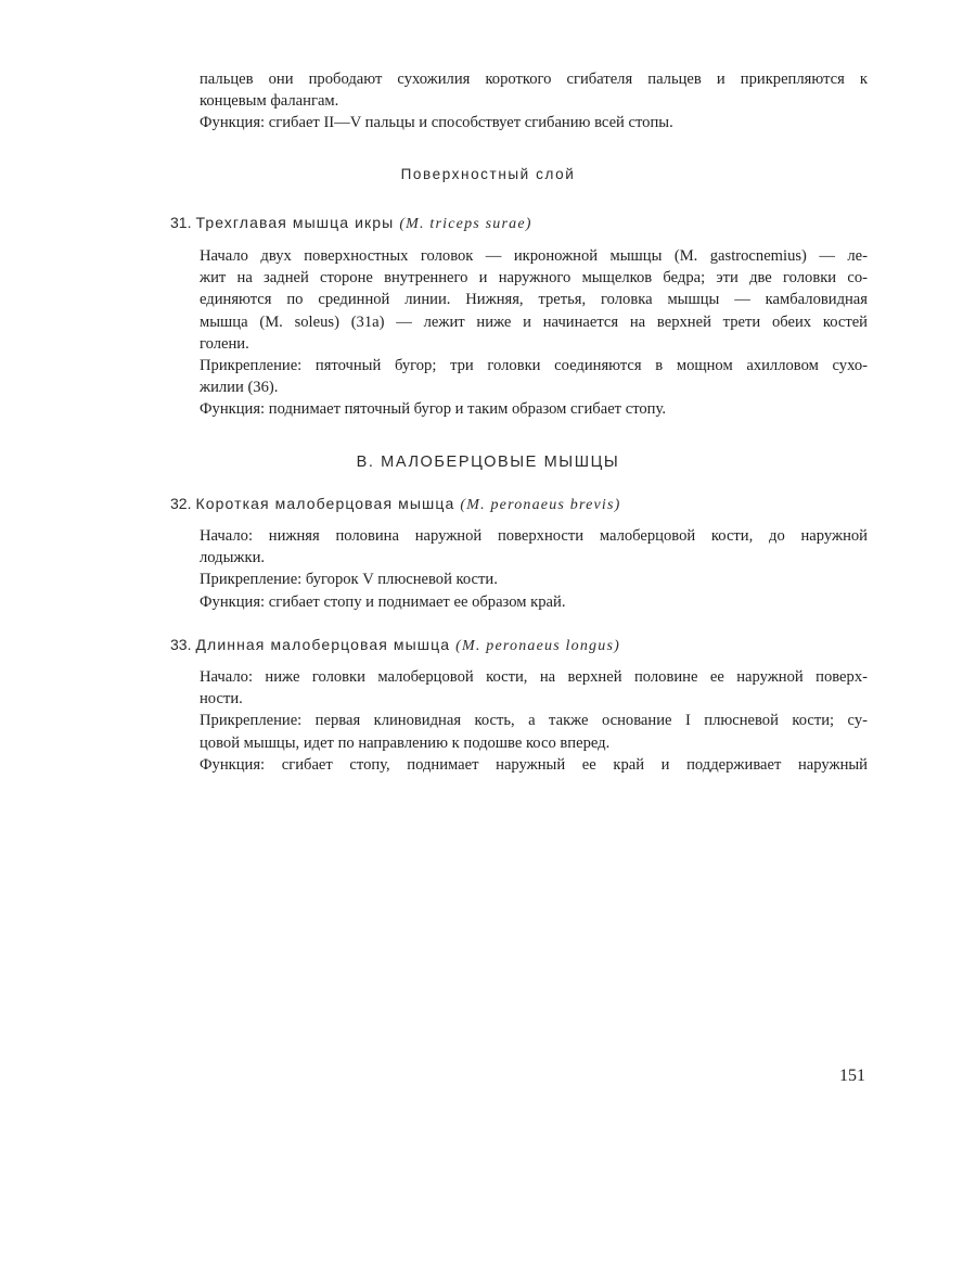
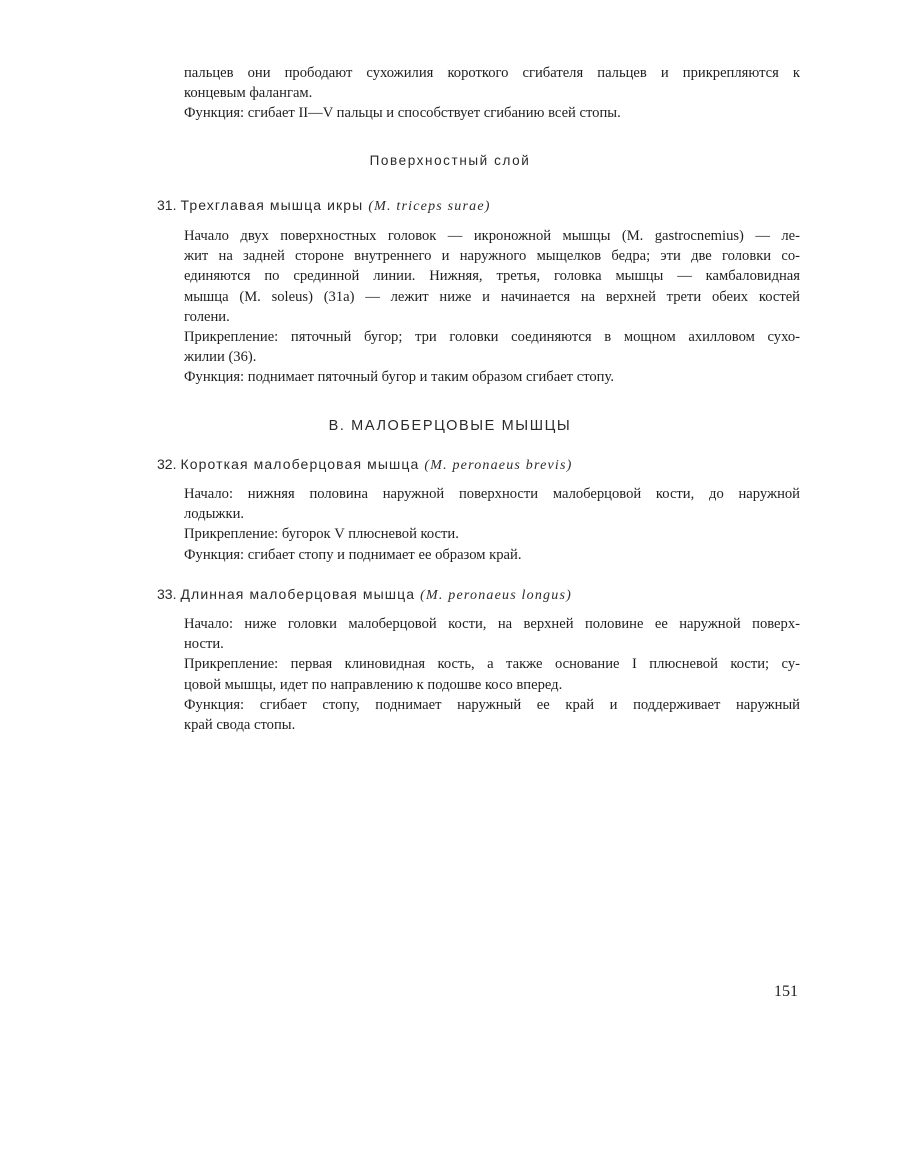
  пальцев они прободают сухожилия короткого сгибателя пальцев и прикрепляются к
  концевым фалангам.
  Функция: сгибает II—V пальцы и способствует сгибанию всей стопы.
  Поверхностный слой
  31. Трехглавая мышца икры (M. triceps surae)
  Начало двух поверхностных головок — икроножной мышцы (M. gastrocnemius) — ле-
  жит на задней стороне внутреннего и наружного мыщелков бедра; эти две головки со-
  единяются по срединной линии. Нижняя, третья, головка мышцы — камбаловидная
  мышца (M. soleus) (31a) — лежит ниже и начинается на верхней трети обеих костей
  голени.
  Прикрепление: пяточный бугор; три головки соединяются в мощном ахилловом сухо-
  жилии (36).
  Функция: поднимает пяточный бугор и таким образом сгибает стопу.
  В. МАЛОБЕРЦОВЫЕ МЫШЦЫ
  32. Короткая малоберцовая мышца (M. peronaeus brevis)
  Начало: нижняя половина наружной поверхности малоберцовой кости, до наружной
  лодыжки.
  Прикрепление: бугорок V плюсневой кости.
  Функция: сгибает стопу и поднимает ее образом край.
  33. Длинная малоберцовая мышца (M. peronaeus longus)
  Начало: ниже головки малоберцовой кости, на верхней половине ее наружной поверх-
  ности.
  Прикрепление: первая клиновидная кость, а также основание I плюсневой кости; су-
  цовой мышцы, идет по направлению к подошве косо вперед.
  Функция: сгибает стопу, поднимает наружный ее край и поддерживает наружный
+ край свода стопы.
  151
